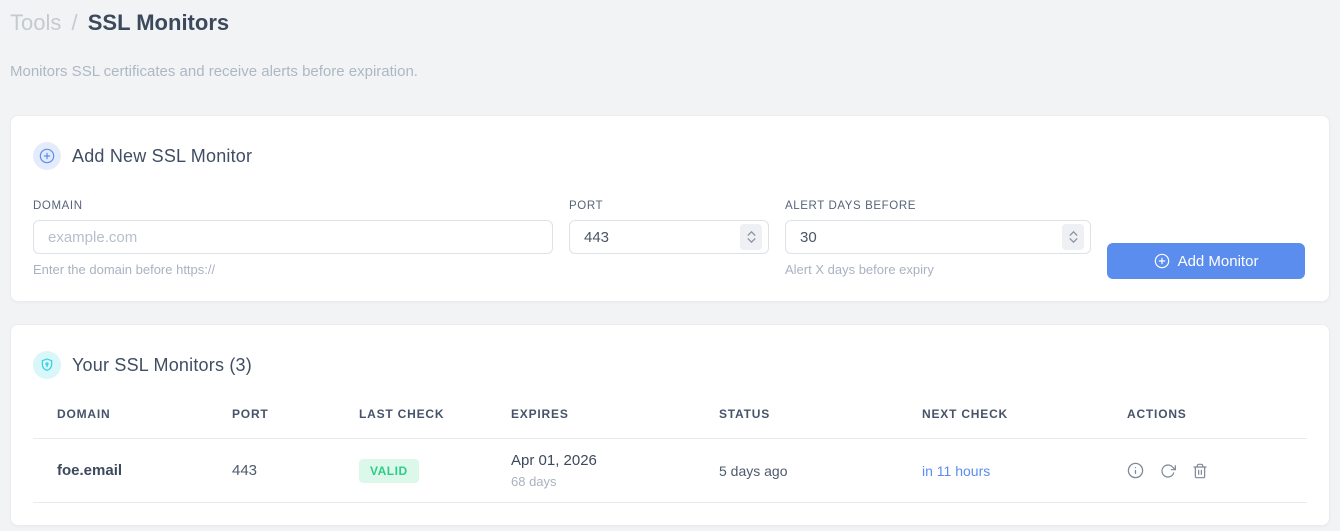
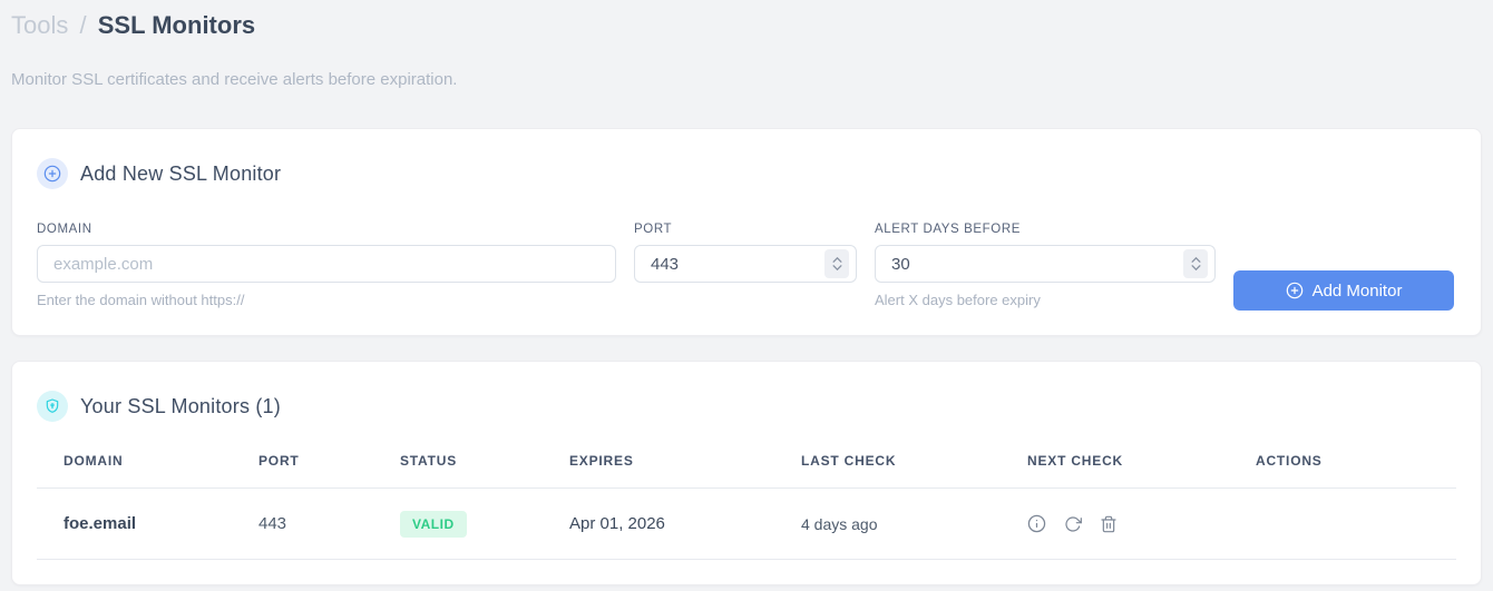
  Tools / SSL Monitors
- Monitors SSL certificates and receive alerts before expiration.
+ Monitor SSL certificates and receive alerts before expiration.
  Add New SSL Monitor
  DOMAIN
  example.com
- Enter the domain before https://
+ Enter the domain without https://
  PORT
  443
  ALERT DAYS BEFORE
  30
  Alert X days before expiry
  Add Monitor
- Your SSL Monitors (3)
+ Your SSL Monitors (1)
  DOMAIN
  PORT
- LAST CHECK
+ STATUS
  EXPIRES
- STATUS
+ LAST CHECK
  NEXT CHECK
  ACTIONS
  foe.email
  443
  VALID
  Apr 01, 2026
- 68 days
- 5 days ago
+ 4 days ago
- in 11 hours
